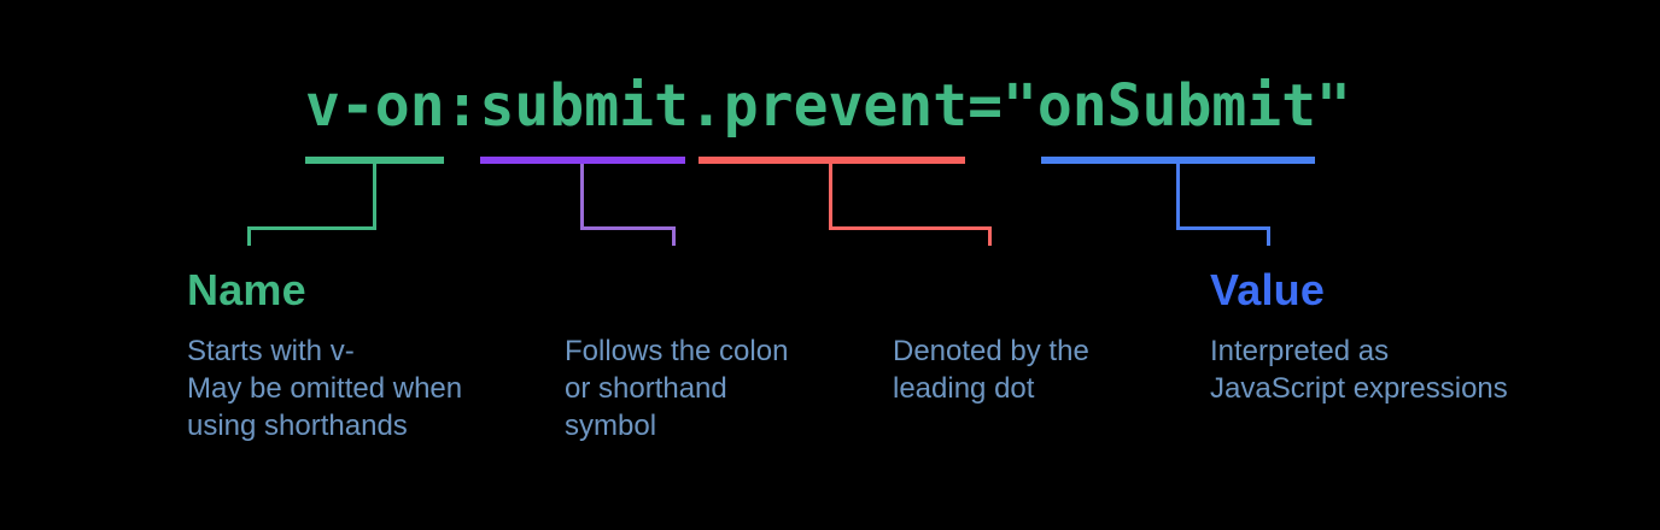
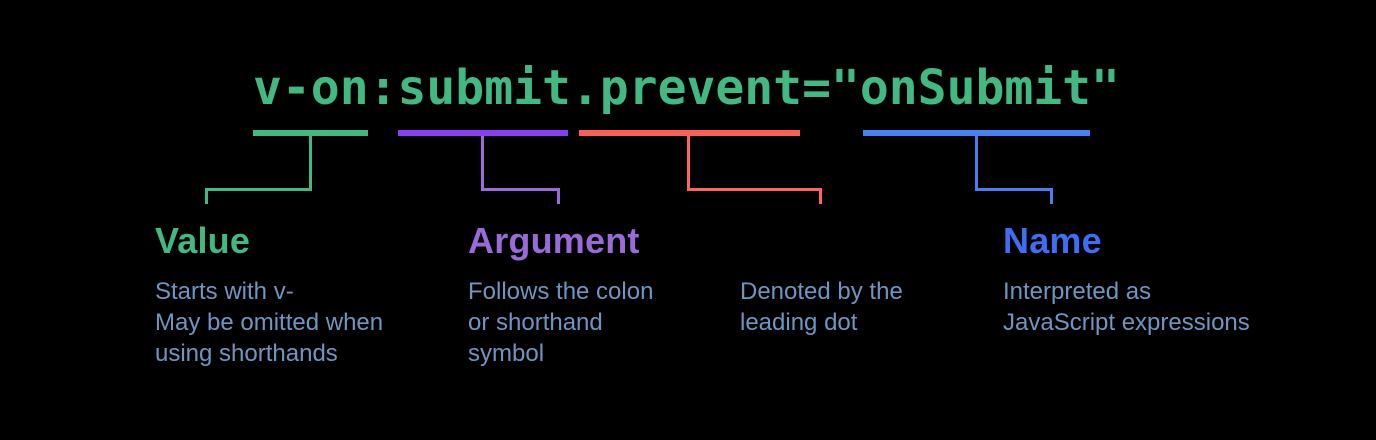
  v-on:submit.prevent="onSubmit"
- Name
+ Value
  Starts with v-
  May be omitted when
  using shorthands
+ Argument
  Follows the colon
  or shorthand
  symbol
  Denoted by the
  leading dot
- Value
+ Name
  Interpreted as
  JavaScript expressions
